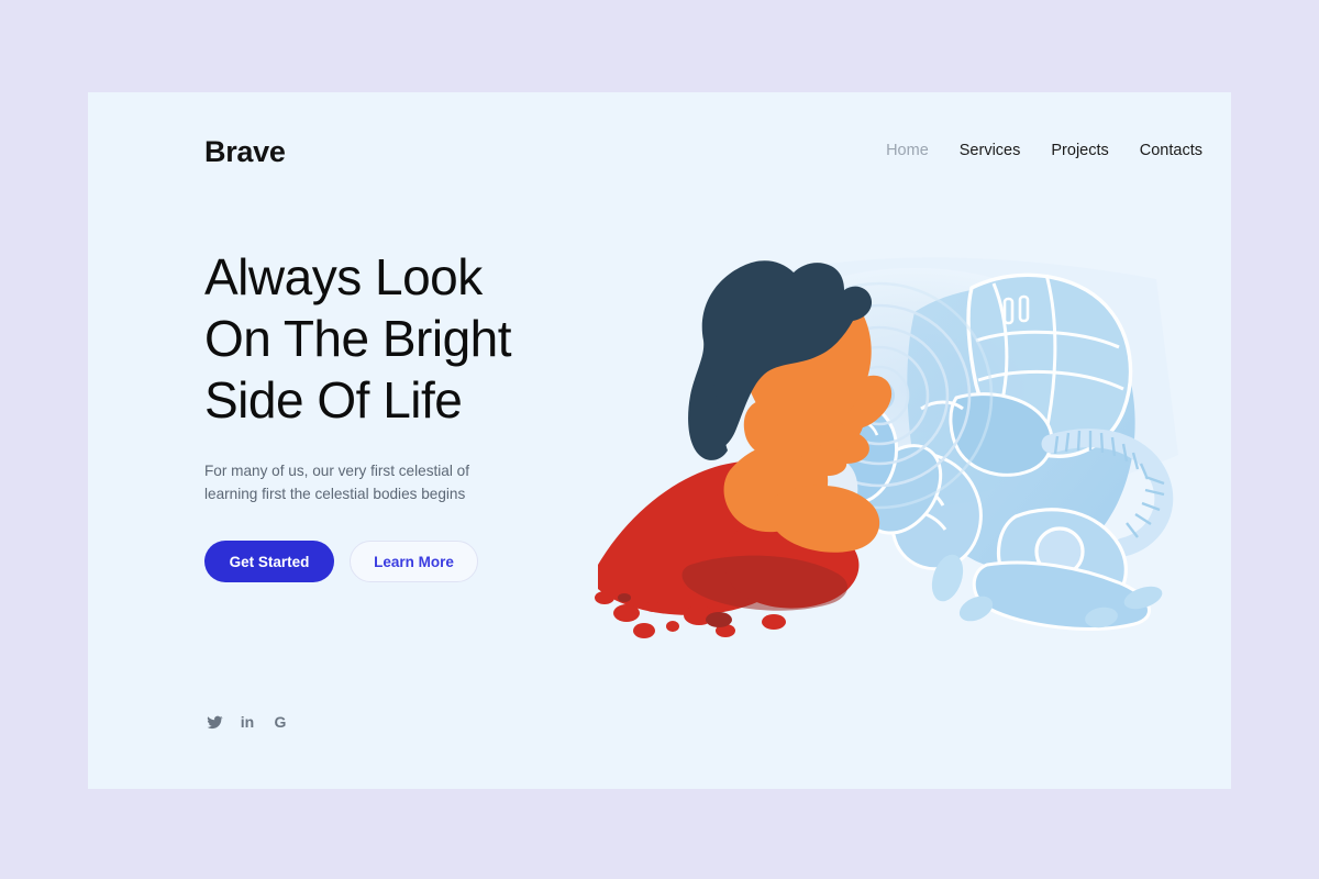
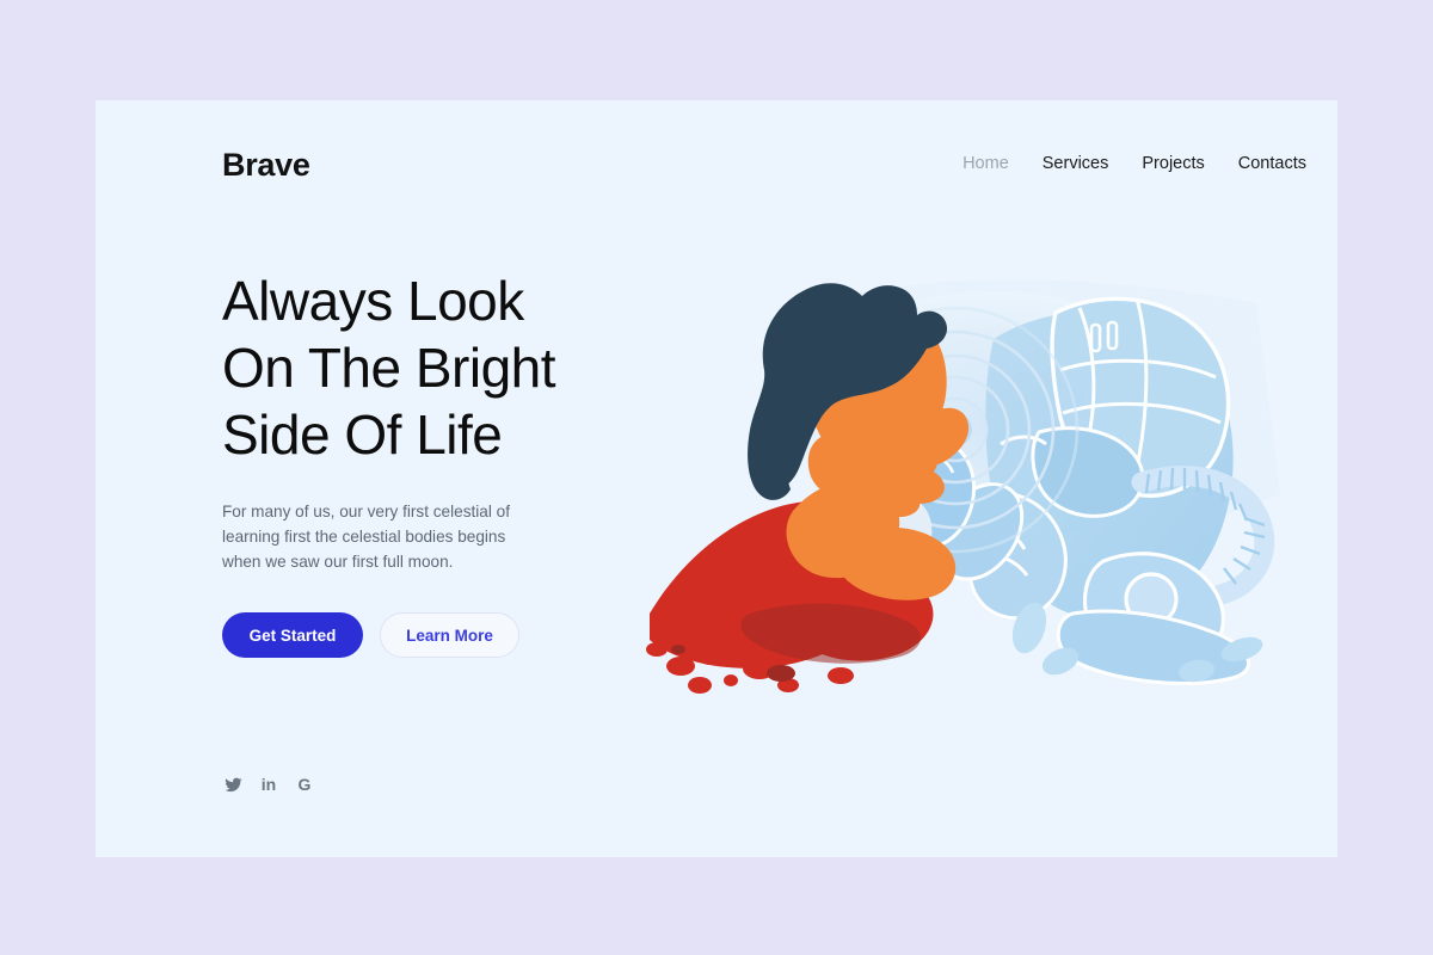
  Brave
  Home
  Services
  Projects
  Contacts
  Always Look
  On The Bright
  Side Of Life
  For many of us, our very first celestial of
  learning first the celestial bodies begins
+ when we saw our first full moon.
  Get Started
  Learn More
  in
  G
